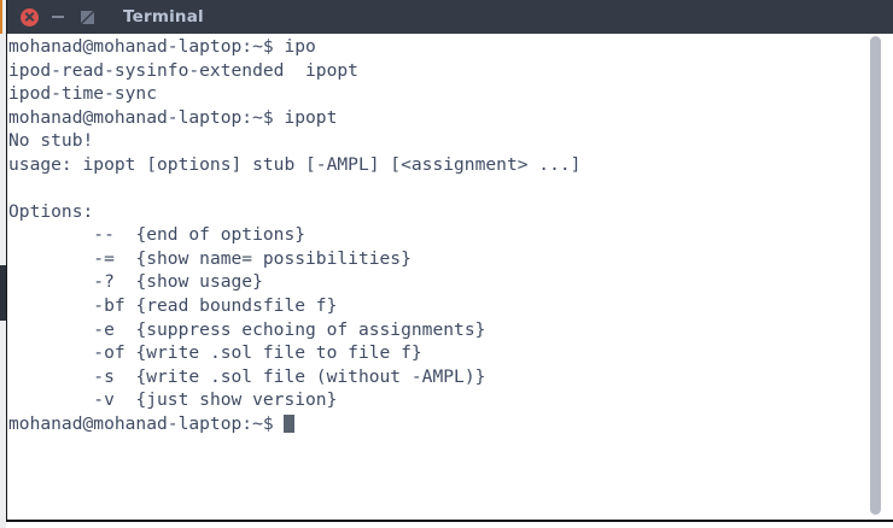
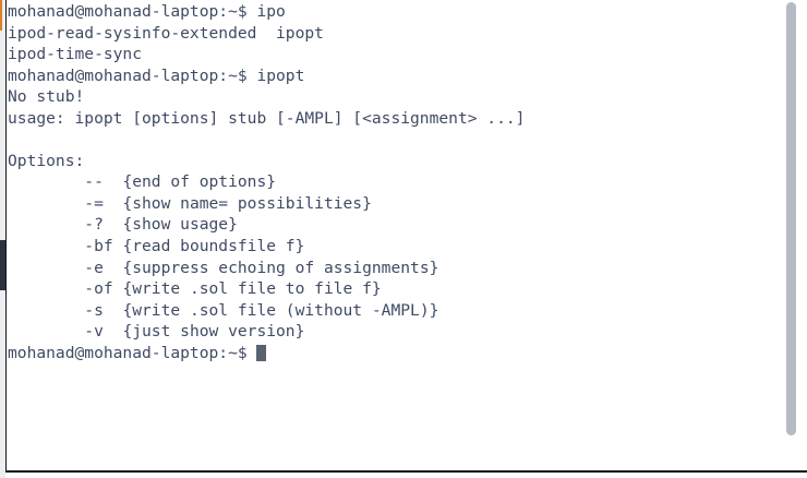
- Terminal
  mohanad@mohanad-laptop:~$ ipo
  ipod-read-sysinfo-extended ipopt
  ipod-time-sync
  mohanad@mohanad-laptop:~$ ipopt
  No stub!
  usage: ipopt [options] stub [-AMPL] [<assignment> ...]
  Options:
  -- {end of options}
  -= {show name= possibilities}
  -? {show usage}
  -bf {read boundsfile f}
  -e {suppress echoing of assignments}
  -of {write .sol file to file f}
  -s {write .sol file (without -AMPL)}
  -v {just show version}
  mohanad@mohanad-laptop:~$
